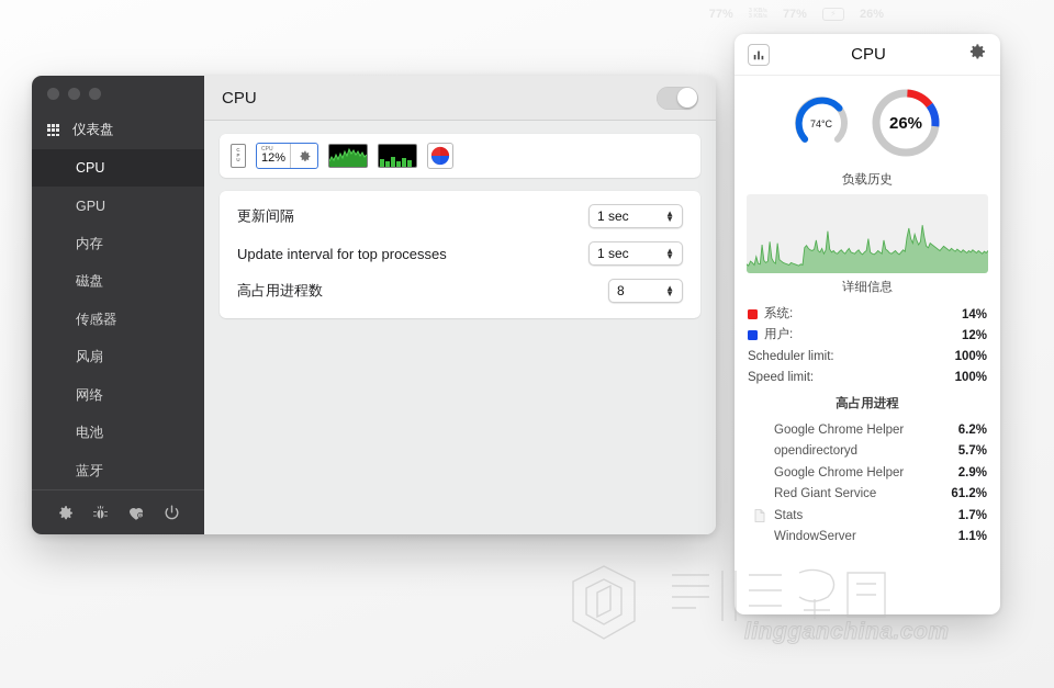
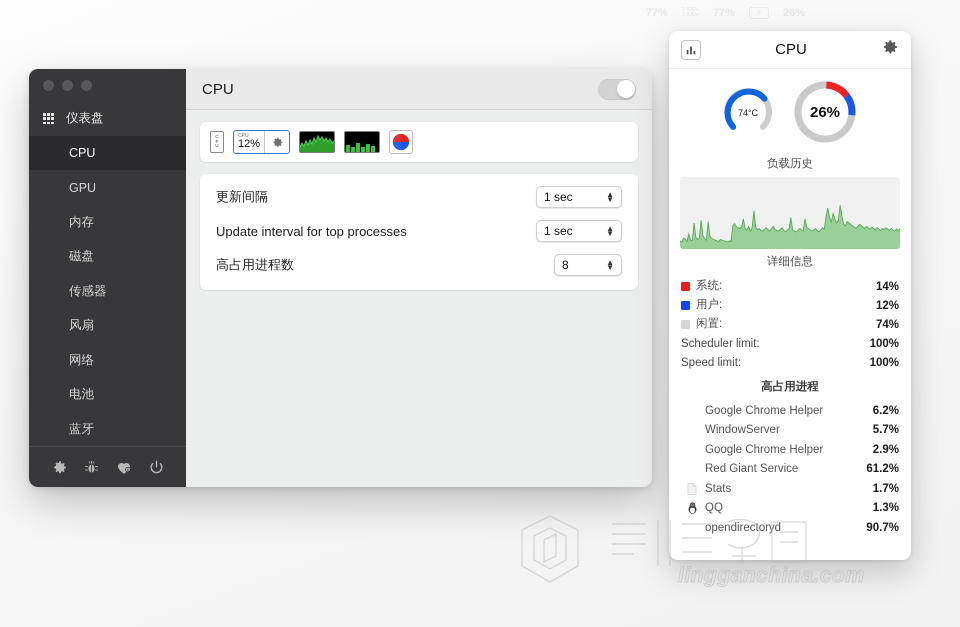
  仪表盘
  CPU
  GPU
  内存
  磁盘
  传感器
  风扇
  网络
  电池
  蓝牙
  CPU
  12%
  更新间隔
  1 sec
  ▲
  ▼
  Update interval for top processes
  1 sec
  ▲
  ▼
  高占用进程数
  8
  ▲
  ▼
  CPU
  74°C
  26%
  负载历史
  详细信息
  系统:
  14%
  用户:
  12%
+ 闲置:
+ 74%
  Scheduler limit:
  100%
  Speed limit:
  100%
  高占用进程
  Google Chrome Helper
  6.2%
- opendirectoryd
+ WindowServer
  5.7%
  Google Chrome Helper
  2.9%
  Red Giant Service
  61.2%
  Stats
  1.7%
+ QQ
+ 1.3%
- WindowServer
+ opendirectoryd
- 1.1%
+ 90.7%
  lingganchina.com
